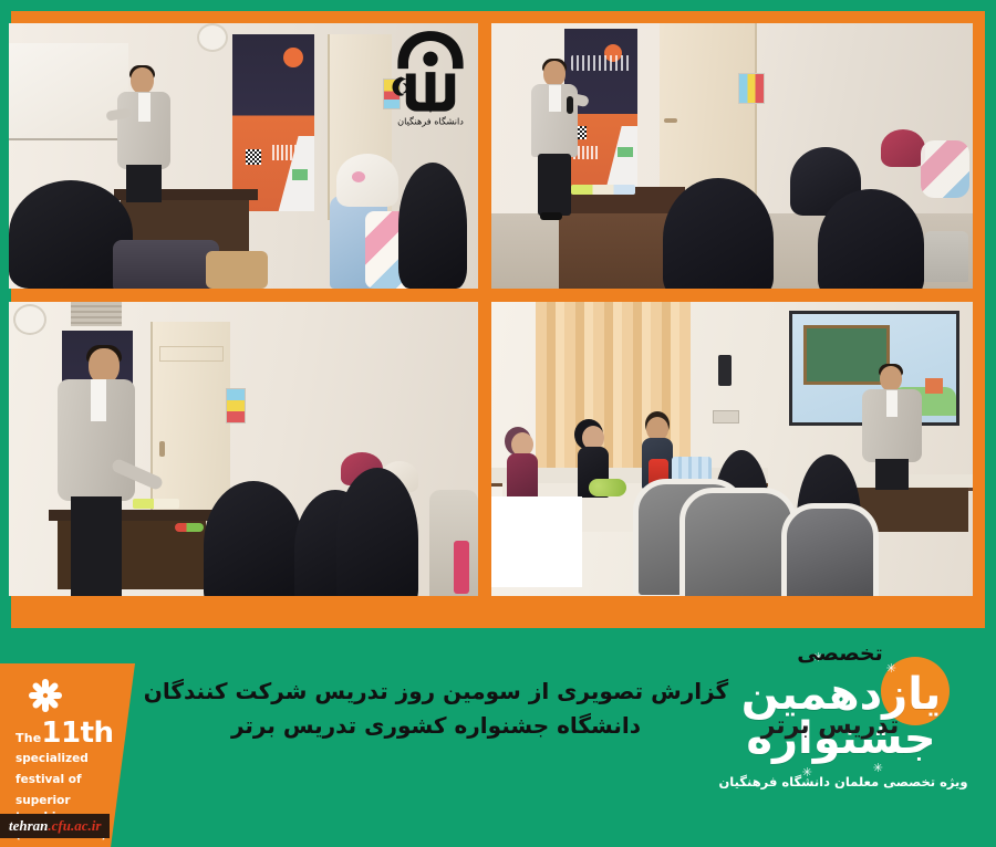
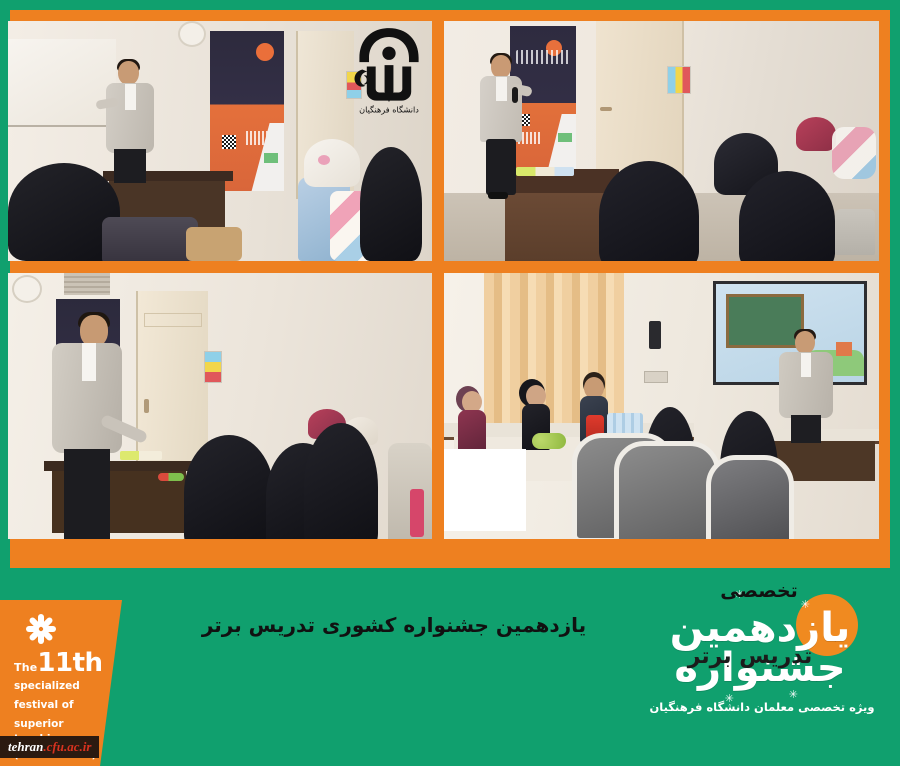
  دانشگاه فرهنگیان
  The11th
  specialized
  festival of
  tehran
  .cfu.ac.ir
- گزارش تصویری از سومین روز تدریس شرکت کنندگان
- دانشگاه جشنواره کشوری تدریس برتر
+ یازدهمین جشنواره کشوری تدریس برتر
  ✳
  ✳
  ✳
  ✳
  تخصصی
  یازدهمین جشنواره
  تدریس برتر
  ویژه تخصصی معلمان دانشگاه فرهنگیان
